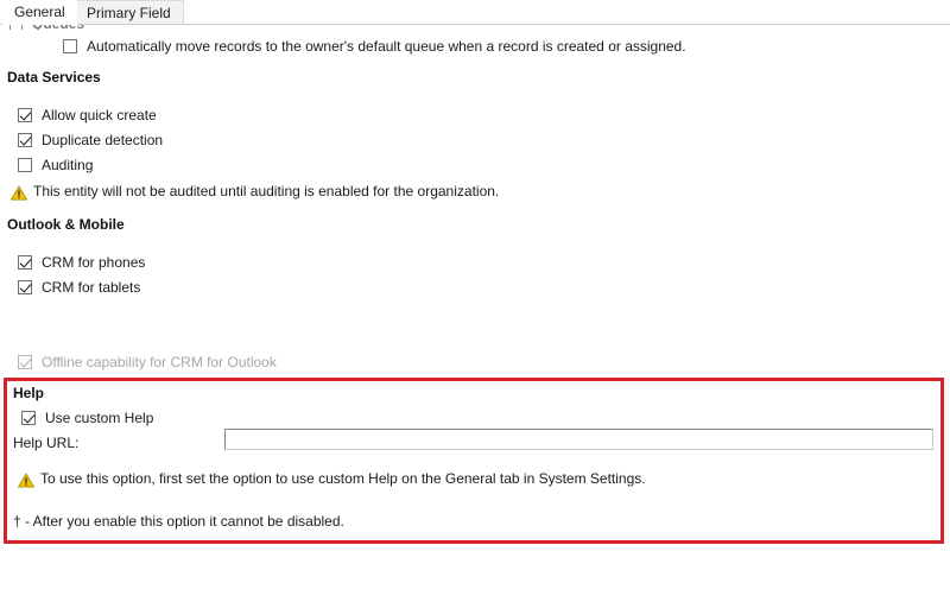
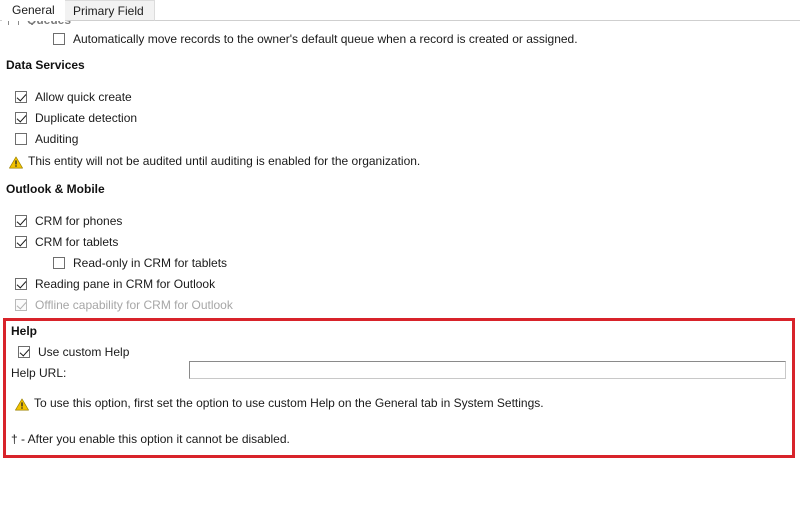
  General
  Primary Field
  Automatically move records to the owner's default queue when a record is created or assigned.
  Data Services
  Allow quick create
  Duplicate detection
  Auditing
  This entity will not be audited until auditing is enabled for the organization.
  Outlook & Mobile
  CRM for phones
  CRM for tablets
+ Read-only in CRM for tablets
+ Reading pane in CRM for Outlook
  Offline capability for CRM for Outlook
  Help
  Use custom Help
  Help URL:
  To use this option, first set the option to use custom Help on the General tab in System Settings.
  † - After you enable this option it cannot be disabled.
